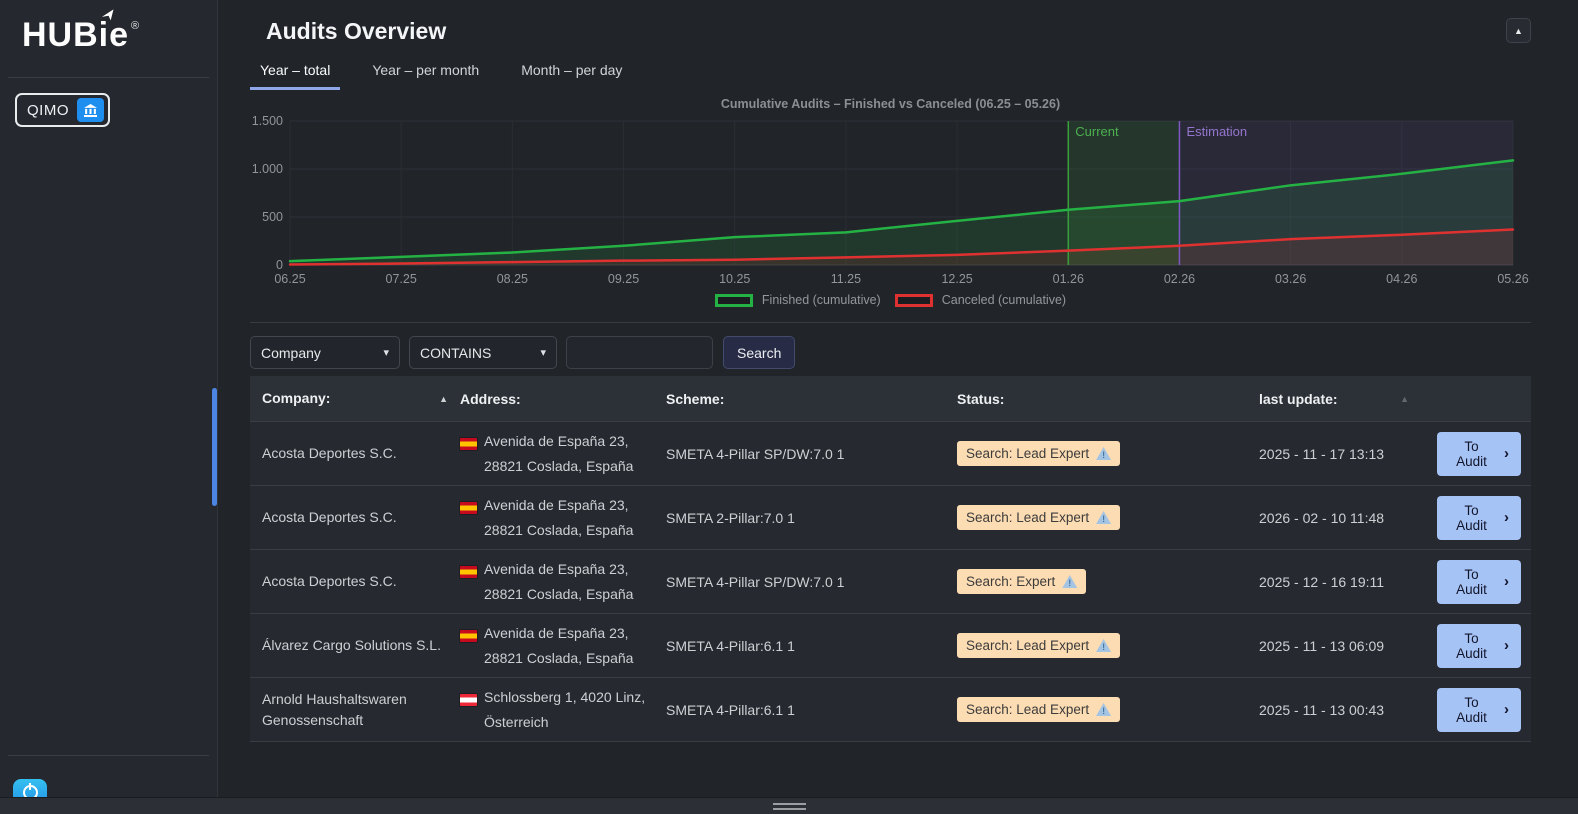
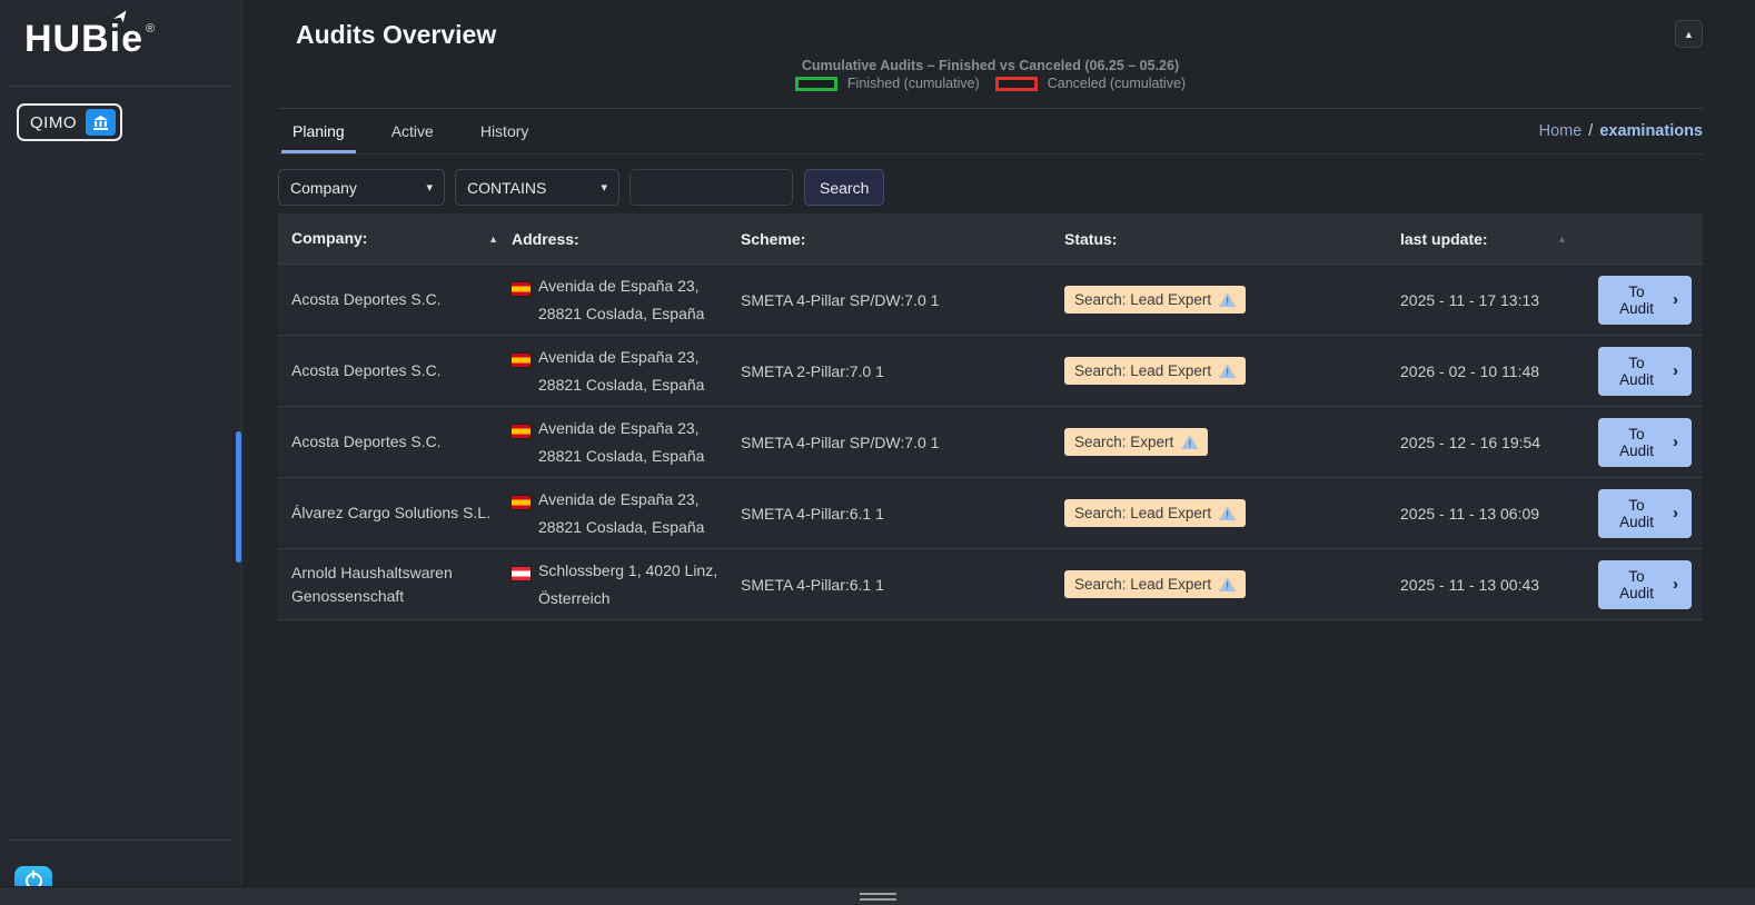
  HUBie ®
  QIMO
  Audits Overview
  ▲
- Year – total
- Year – per month
- Month – per day
  Cumulative Audits – Finished vs Canceled (06.25 – 05.26)
- 0
- 500
- 1.000
- 1.500
- Current
- Estimation
- 06.25
- 07.25
- 08.25
- 09.25
- 10.25
- 11.25
- 12.25
- 01.26
- 02.26
- 03.26
- 04.26
- 05.26
  Finished (cumulative)
  Canceled (cumulative)
+ Planing
+ Active
+ History
+ Home / examinations
  Company
  ▾
  CONTAINS
  ▾
  Search
  Company:
  ▲
  Address:
  Scheme:
  Status:
  last update:
  ▲
  Acosta Deportes S.C.
  Avenida de España 23,
  28821 Coslada, España
  SMETA 4-Pillar SP/DW:7.0 1
  Search: Lead Expert
  !
  2025 - 11 - 17 13:13
  To Audit
  ›
  Acosta Deportes S.C.
  Avenida de España 23,
  28821 Coslada, España
  SMETA 2-Pillar:7.0 1
  Search: Lead Expert
  !
  2026 - 02 - 10 11:48
  To Audit
  ›
  Acosta Deportes S.C.
  Avenida de España 23,
  28821 Coslada, España
  SMETA 4-Pillar SP/DW:7.0 1
  Search: Expert
  !
- 2025 - 12 - 16 19:11
+ 2025 - 12 - 16 19:54
  To Audit
  ›
  Álvarez Cargo Solutions S.L.
  Avenida de España 23,
  28821 Coslada, España
  SMETA 4-Pillar:6.1 1
  Search: Lead Expert
  !
  2025 - 11 - 13 06:09
  To Audit
  ›
  Arnold Haushaltswaren Genossenschaft
  Schlossberg 1, 4020 Linz,
  Österreich
  SMETA 4-Pillar:6.1 1
  Search: Lead Expert
  !
  2025 - 11 - 13 00:43
  To Audit
  ›
